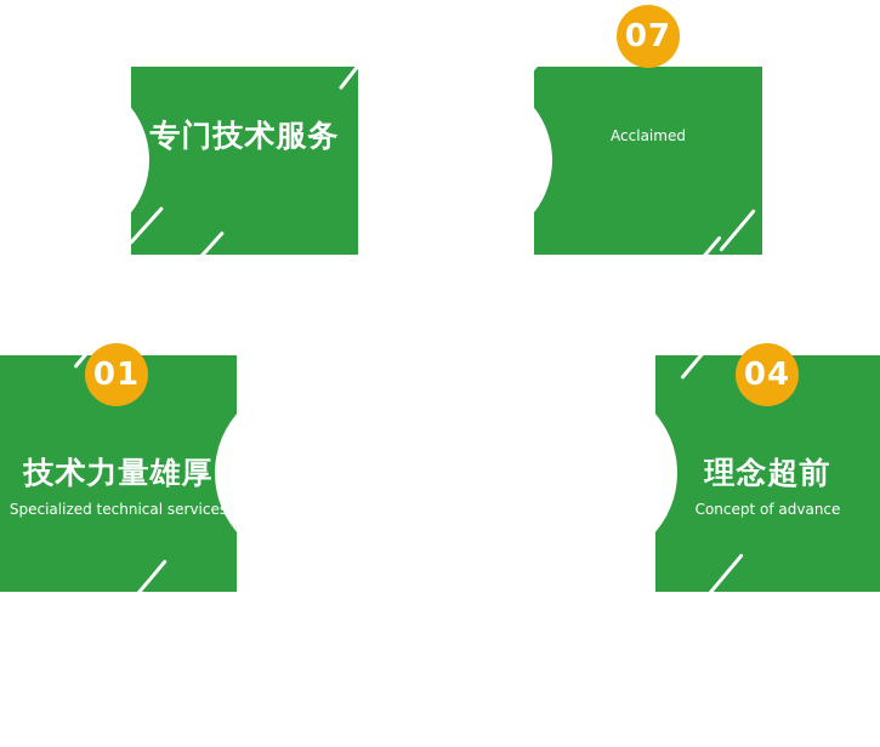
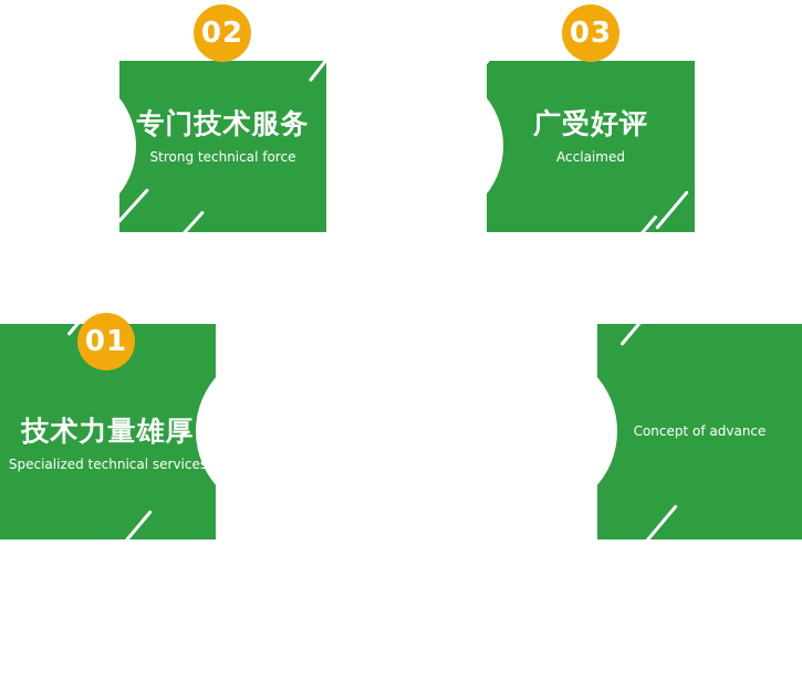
  专门技术服务
+ Strong technical force
+ 广受好评
  Acclaimed
  技术力量雄厚
  Specialized technical service
- 理念超前
  Concept of advance
+ 02
- 07
+ 03
  01
- 04
